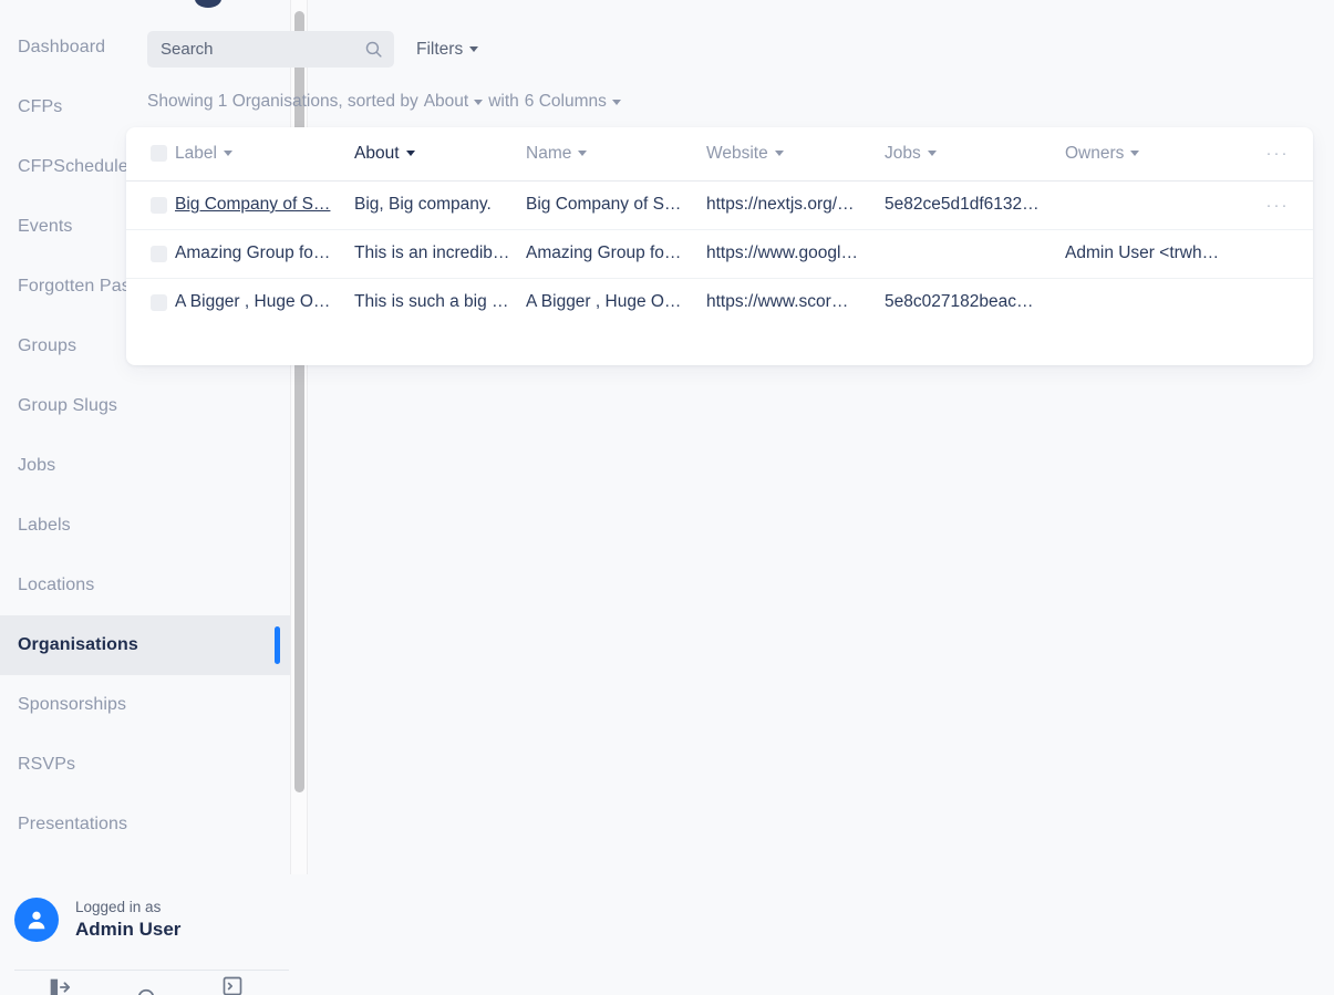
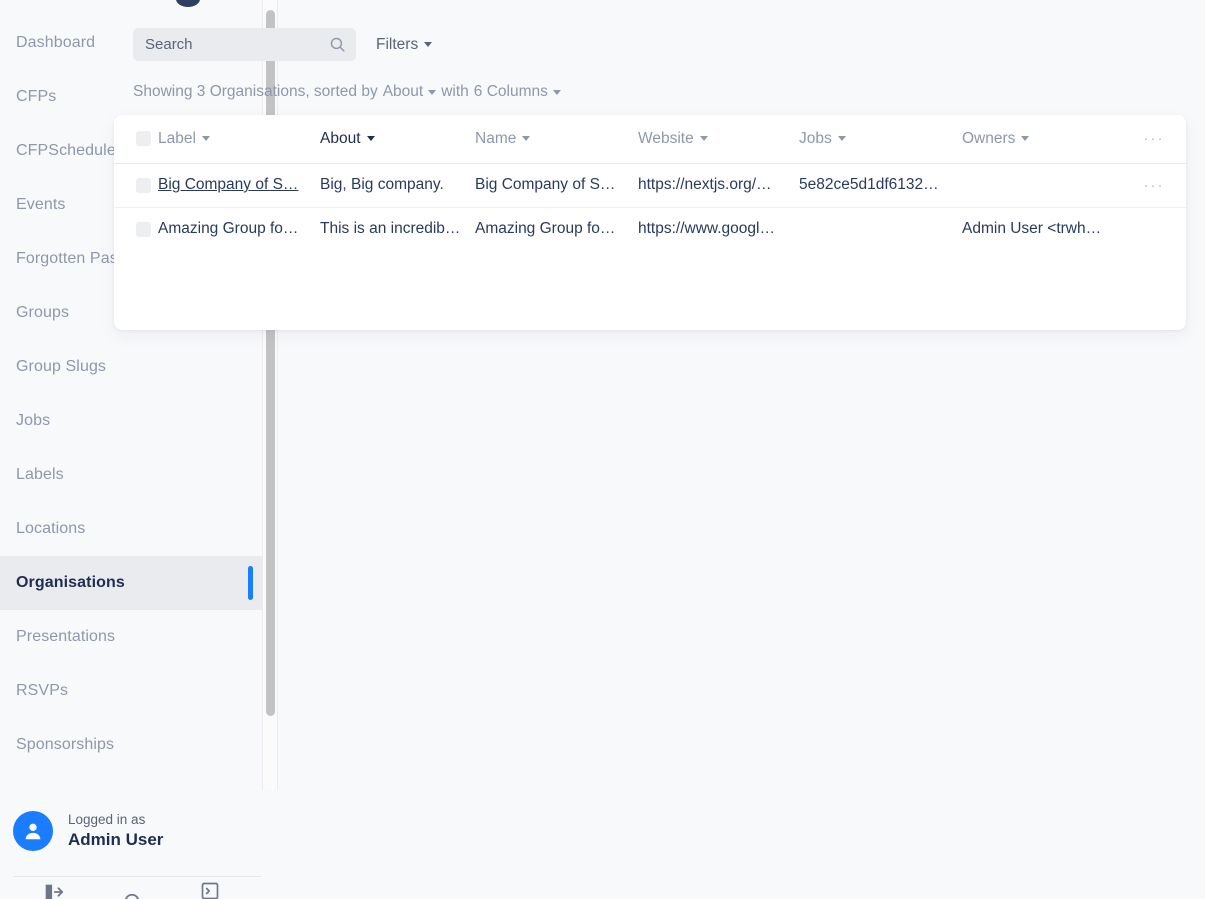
  Dashboard
  CFPs
  Events
  Groups
  Group Slugs
  Jobs
  Labels
  Locations
  Organisations
- Sponsorships
+ Presentations
  RSVPs
- Presentations
+ Sponsorships
  Logged in as
  Admin User
  Search
  Filters
- Showing 1 Organisations, sorted by
+ Showing 3 Organisations, sorted by
  About
  with
  6 Columns
  	Label	About	Name	Website	Jobs	Owners	···
  	Big Company of S…	Big, Big company.	Big Company of S…	https://nextjs.org/…	5e82ce5d1df6132…		···
  	Amazing Group fo…	This is an incredib…	Amazing Group fo…	https://www.googl…		Admin User <trwh…
- 	A Bigger , Huge O…	This is such a big …	A Bigger , Huge O…	https://www.scor…	5e8c027182beac…
